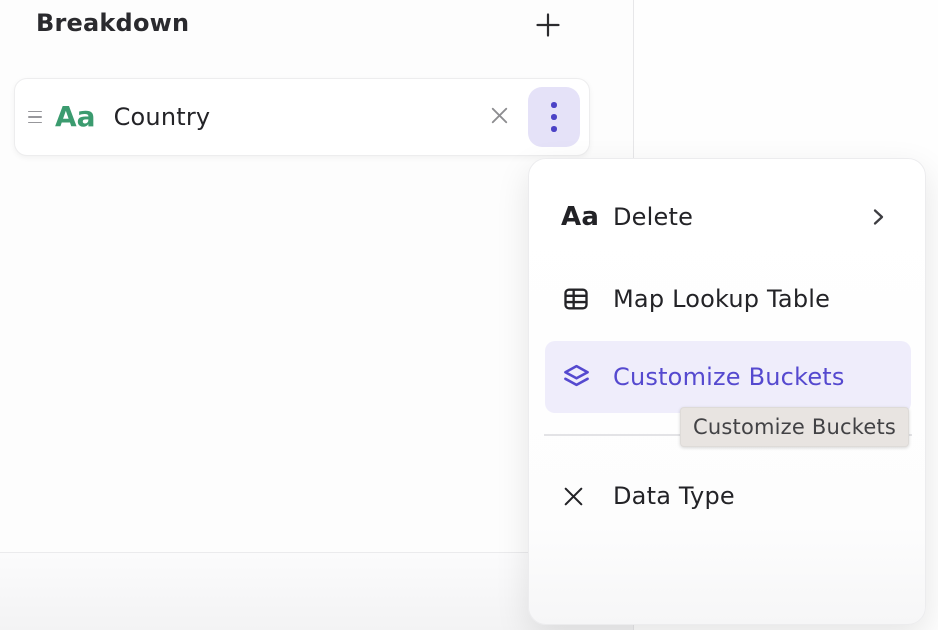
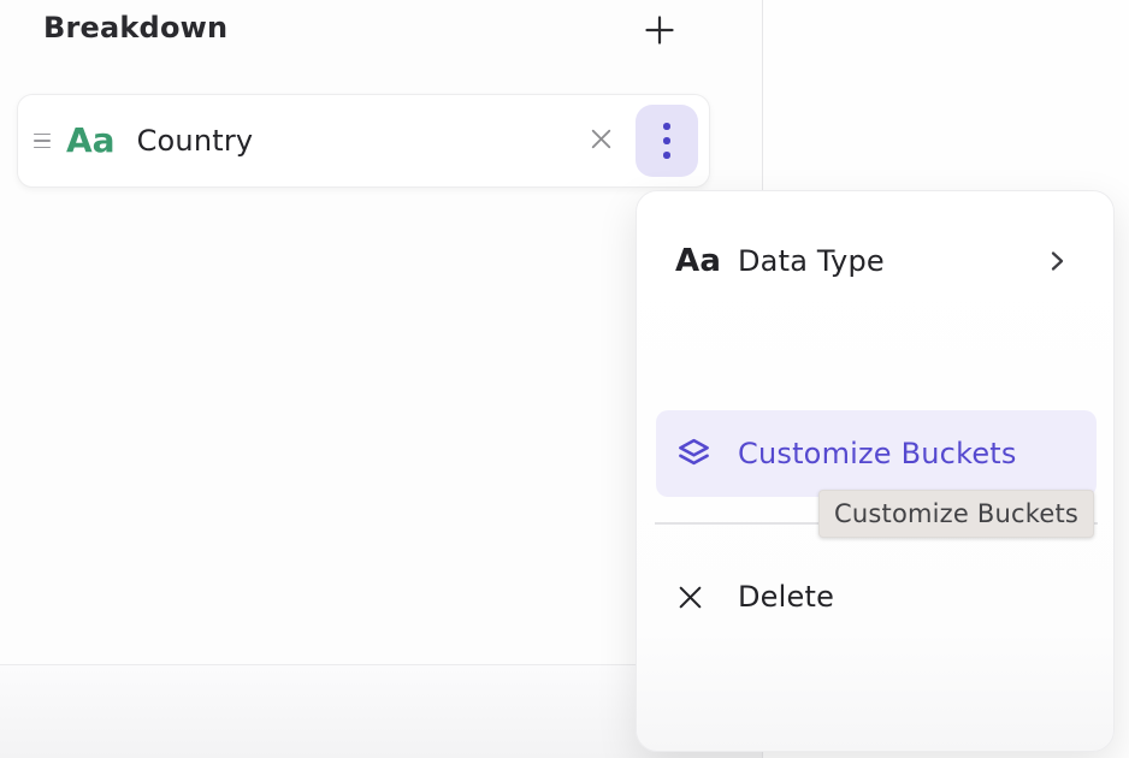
  Breakdown
  Aa
  Country
  Aa
- Delete
+ Data Type
- Map Lookup Table
  Customize Buckets
- Data Type
+ Delete
  Customize Buckets
